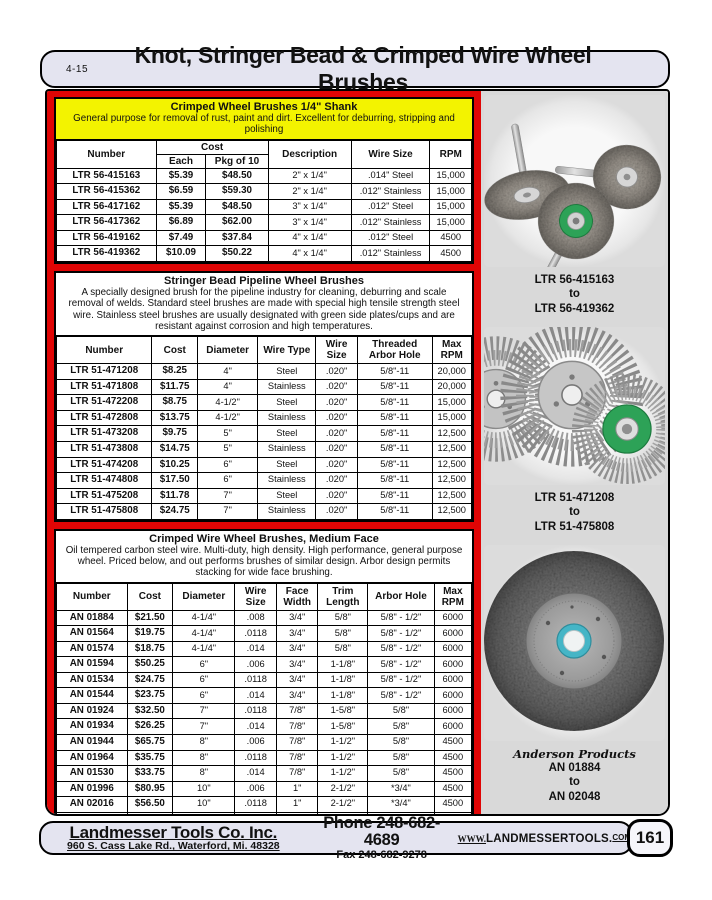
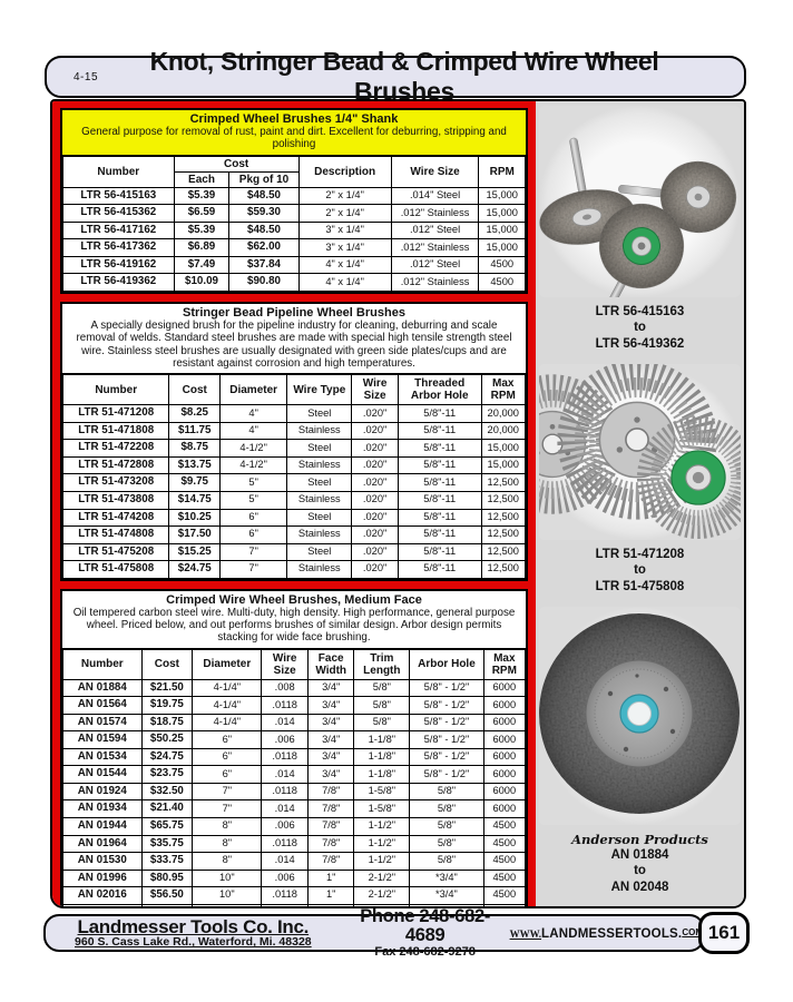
  4-15
  Knot, Stringer Bead & Crimped Wire Wheel Brushes
  Crimped Wheel Brushes 1/4" Shank
  General purpose for removal of rust, paint and dirt. Excellent for deburring, stripping and polishing
  Number	Cost	Description	Wire Size	RPM
  Each	Pkg of 10
  LTR 56-415163	$5.39	$48.50	2" x 1/4"	.014" Steel	15,000
  LTR 56-415362	$6.59	$59.30	2" x 1/4"	.012" Stainless	15,000
  LTR 56-417162	$5.39	$48.50	3" x 1/4"	.012" Steel	15,000
  LTR 56-417362	$6.89	$62.00	3" x 1/4"	.012" Stainless	15,000
  LTR 56-419162	$7.49	$37.84	4" x 1/4"	.012" Steel	4500
- LTR 56-419362	$10.09	$50.22	4" x 1/4"	.012" Stainless	4500
+ LTR 56-419362	$10.09	$90.80	4" x 1/4"	.012" Stainless	4500
  Stringer Bead Pipeline Wheel Brushes
  A specially designed brush for the pipeline industry for cleaning, deburring and scale removal of welds. Standard steel brushes are made with special high tensile strength steel wire. Stainless steel brushes are usually designated with green side plates/cups and are resistant against corrosion and high temperatures.
  Number	Cost	Diameter	Wire Type	Wire Size	Threaded Arbor Hole	Max RPM
  LTR 51-471208	$8.25	4"	Steel	.020"	5/8"-11	20,000
  LTR 51-471808	$11.75	4"	Stainless	.020"	5/8"-11	20,000
  LTR 51-472208	$8.75	4-1/2"	Steel	.020"	5/8"-11	15,000
  LTR 51-472808	$13.75	4-1/2"	Stainless	.020"	5/8"-11	15,000
  LTR 51-473208	$9.75	5"	Steel	.020"	5/8"-11	12,500
  LTR 51-473808	$14.75	5"	Stainless	.020"	5/8"-11	12,500
  LTR 51-474208	$10.25	6"	Steel	.020"	5/8"-11	12,500
  LTR 51-474808	$17.50	6"	Stainless	.020"	5/8"-11	12,500
- LTR 51-475208	$11.78	7"	Steel	.020"	5/8"-11	12,500
+ LTR 51-475208	$15.25	7"	Steel	.020"	5/8"-11	12,500
  LTR 51-475808	$24.75	7"	Stainless	.020"	5/8"-11	12,500
  Crimped Wire Wheel Brushes, Medium Face
  Oil tempered carbon steel wire. Multi-duty, high density. High performance, general purpose wheel. Priced below, and out performs brushes of similar design. Arbor design permits stacking for wide face brushing.
  Number	Cost	Diameter	Wire Size	Face Width	Trim Length	Arbor Hole	Max RPM
  AN 01884	$21.50	4-1/4"	.008	3/4"	5/8"	5/8" - 1/2"	6000
  AN 01564	$19.75	4-1/4"	.0118	3/4"	5/8"	5/8" - 1/2"	6000
  AN 01574	$18.75	4-1/4"	.014	3/4"	5/8"	5/8" - 1/2"	6000
  AN 01594	$50.25	6"	.006	3/4"	1-1/8"	5/8" - 1/2"	6000
  AN 01534	$24.75	6"	.0118	3/4"	1-1/8"	5/8" - 1/2"	6000
  AN 01544	$23.75	6"	.014	3/4"	1-1/8"	5/8" - 1/2"	6000
  AN 01924	$32.50	7"	.0118	7/8"	1-5/8"	5/8"	6000
- AN 01934	$26.25	7"	.014	7/8"	1-5/8"	5/8"	6000
+ AN 01934	$21.40	7"	.014	7/8"	1-5/8"	5/8"	6000
  AN 01944	$65.75	8"	.006	7/8"	1-1/2"	5/8"	4500
  AN 01964	$35.75	8"	.0118	7/8"	1-1/2"	5/8"	4500
  AN 01530	$33.75	8"	.014	7/8"	1-1/2"	5/8"	4500
  AN 01996	$80.95	10"	.006	1"	2-1/2"	*3/4"	4500
  AN 02016	$56.50	10"	.0118	1"	2-1/2"	*3/4"	4500
  LTR 56-415163
  to
  LTR 56-419362
  LTR 51-471208
  to
  LTR 51-475808
  Anderson Products
  AN 01884
  to
  AN 02048
  Landmesser Tools Co. Inc.
  960 S. Cass Lake Rd., Waterford, Mi. 48328
  Phone 248-682-4689
  Fax 248-682-9278
  WWW.LANDMESSERTOOLS.CO
  161
